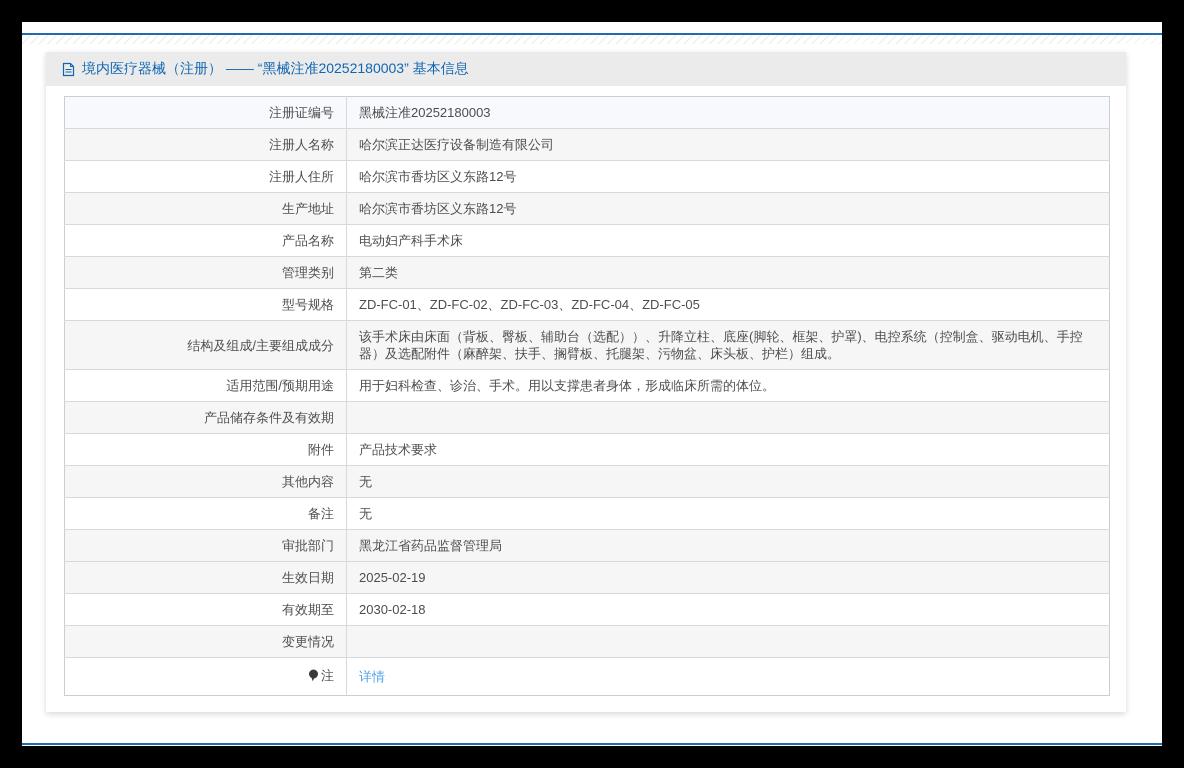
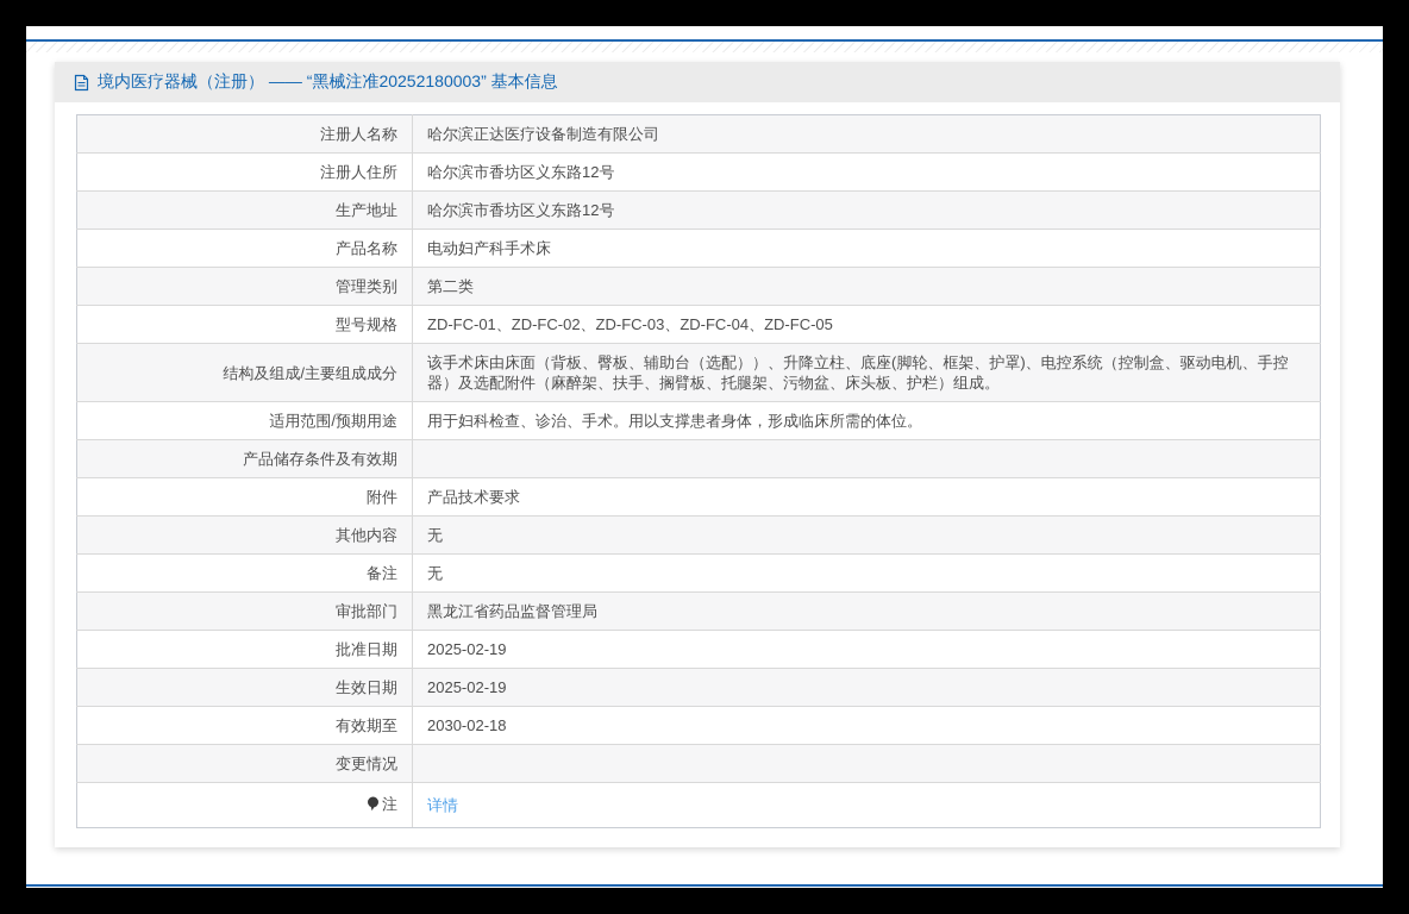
  境内医疗器械（注册） —— “黑械注准20252180003” 基本信息
- 注册证编号	黑械注准20252180003
  注册人名称	哈尔滨正达医疗设备制造有限公司
  注册人住所	哈尔滨市香坊区义东路12号
  生产地址	哈尔滨市香坊区义东路12号
  产品名称	电动妇产科手术床
  管理类别	第二类
  型号规格	ZD-FC-01、ZD-FC-02、ZD-FC-03、ZD-FC-04、ZD-FC-05
  结构及组成/主要组成成分	该手术床由床面（背板、臀板、辅助台（选配））、升降立柱、底座(脚轮、框架、护罩)、电控系统（控制盒、驱动电机、手控器）及选配附件（麻醉架、扶手、搁臂板、托腿架、污物盆、床头板、护栏）组成。
  适用范围/预期用途	用于妇科检查、诊治、手术。用以支撑患者身体，形成临床所需的体位。
  产品储存条件及有效期
  附件	产品技术要求
  其他内容	无
  备注	无
  审批部门	黑龙江省药品监督管理局
+ 批准日期	2025-02-19
  生效日期	2025-02-19
  有效期至	2030-02-18
  变更情况
  注	详情
